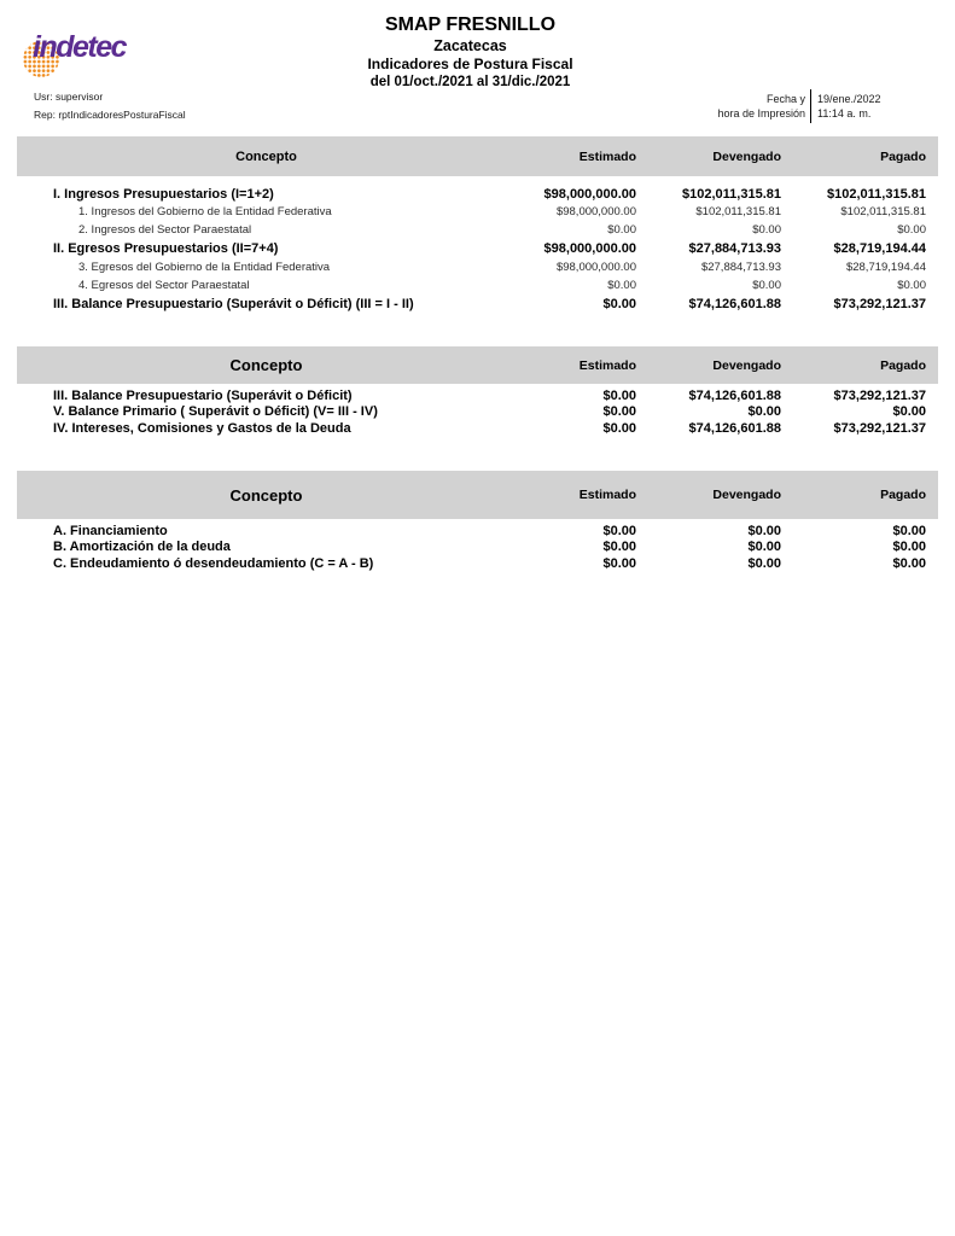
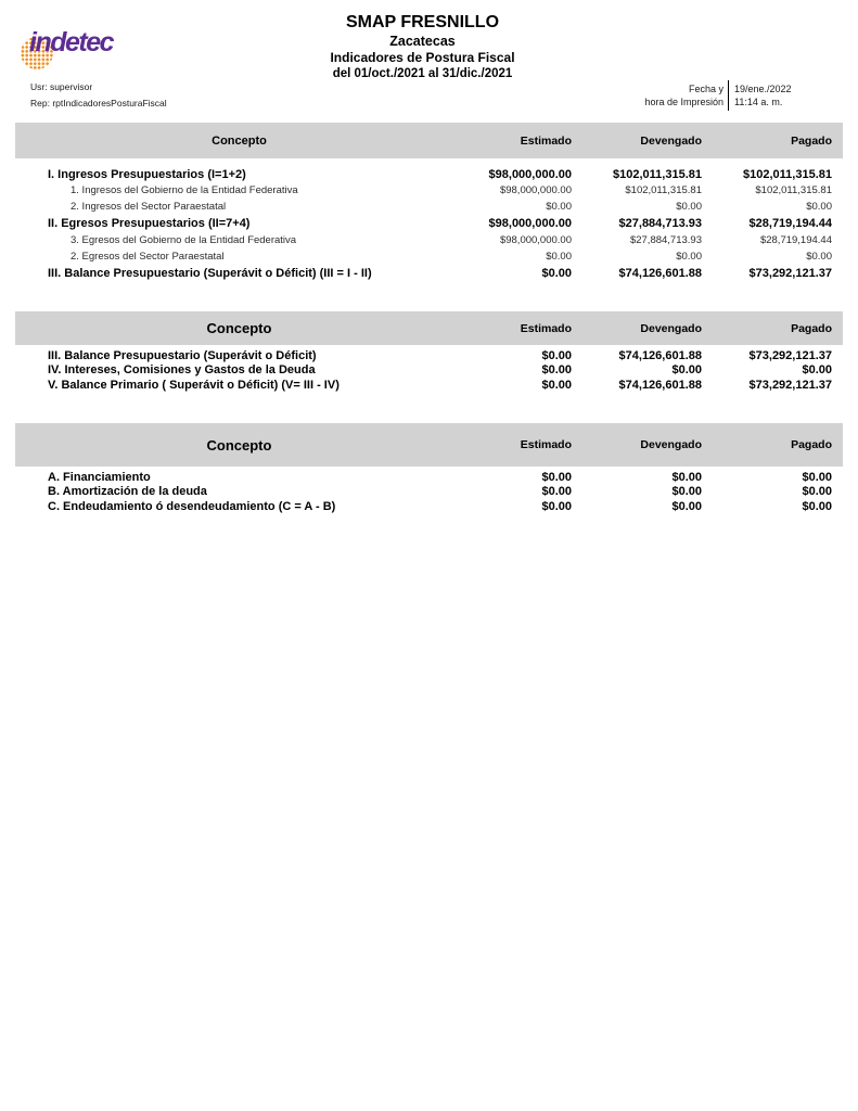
  indetec
  SMAP FRESNILLO
  Zacatecas
  Indicadores de Postura Fiscal
  del 01/oct./2021 al 31/dic./2021
  Usr: supervisor
  Rep: rptIndicadoresPosturaFiscal
  Fecha y
  hora de Impresión
  19/ene./2022
  11:14 a. m.
  Concepto
  Estimado
  Devengado
  Pagado
  I. Ingresos Presupuestarios (I=1+2)
  $98,000,000.00
  $102,011,315.81
  $102,011,315.81
  1. Ingresos del Gobierno de la Entidad Federativa
  $98,000,000.00
  $102,011,315.81
  $102,011,315.81
  2. Ingresos del Sector Paraestatal
  $0.00
  $0.00
  $0.00
  II. Egresos Presupuestarios (II=7+4)
  $98,000,000.00
  $27,884,713.93
  $28,719,194.44
  3. Egresos del Gobierno de la Entidad Federativa
  $98,000,000.00
  $27,884,713.93
  $28,719,194.44
- 4. Egresos del Sector Paraestatal
+ 2. Egresos del Sector Paraestatal
  $0.00
  $0.00
  $0.00
  III. Balance Presupuestario (Superávit o Déficit) (III = I - II)
  $0.00
  $74,126,601.88
  $73,292,121.37
  Concepto
  Estimado
  Devengado
  Pagado
  III. Balance Presupuestario (Superávit o Déficit)
  $0.00
  $74,126,601.88
  $73,292,121.37
- V. Balance Primario ( Superávit o Déficit) (V= III - IV)
+ IV. Intereses, Comisiones y Gastos de la Deuda
  $0.00
  $0.00
  $0.00
- IV. Intereses, Comisiones y Gastos de la Deuda
+ V. Balance Primario ( Superávit o Déficit) (V= III - IV)
  $0.00
  $74,126,601.88
  $73,292,121.37
  Concepto
  Estimado
  Devengado
  Pagado
  A. Financiamiento
  $0.00
  $0.00
  $0.00
  B. Amortización de la deuda
  $0.00
  $0.00
  $0.00
  C. Endeudamiento ó desendeudamiento (C = A - B)
  $0.00
  $0.00
  $0.00
